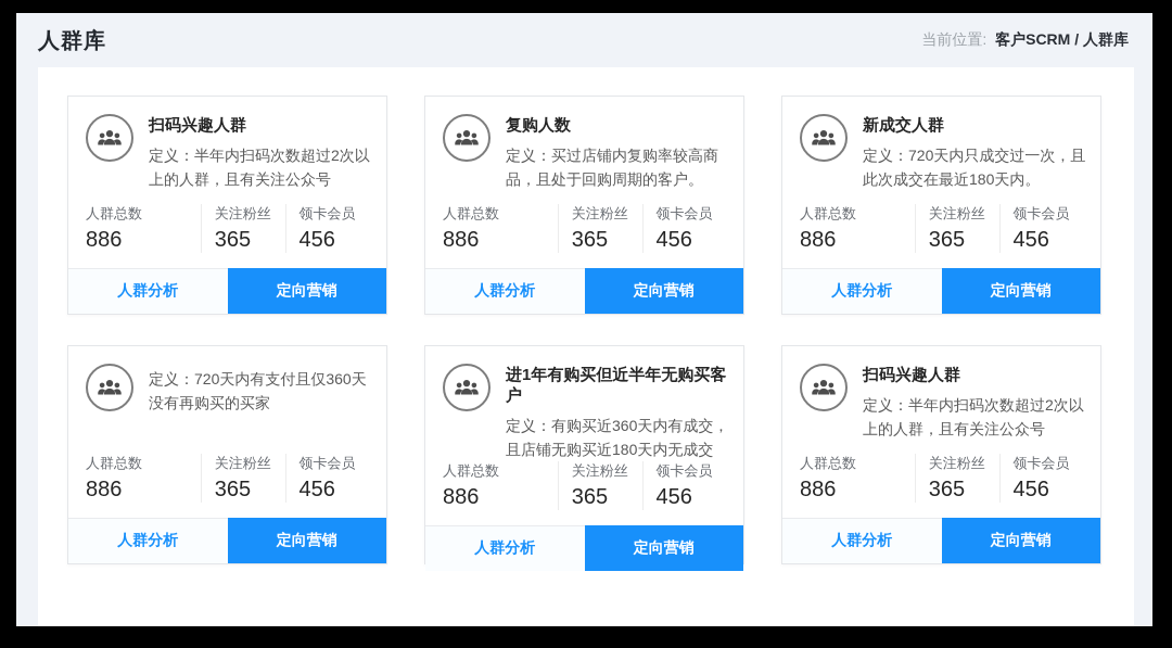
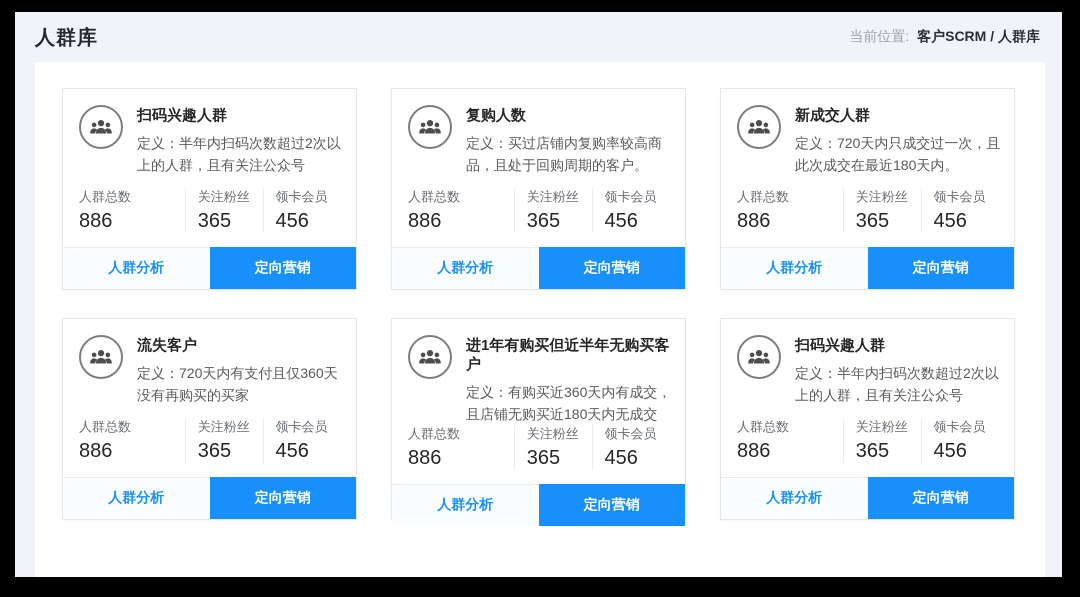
  人群库
  当前位置: 客户SCRM / 人群库
  扫码兴趣人群
  定义：半年内扫码次数超过2次以上的人群，且有关注公众号
  人群总数
  886
  关注粉丝
  365
  领卡会员
  456
  人群分析
  定向营销
  复购人数
  定义：买过店铺内复购率较高商品，且处于回购周期的客户。
  人群总数
  886
  关注粉丝
  365
  领卡会员
  456
  人群分析
  定向营销
  新成交人群
  定义：720天内只成交过一次，且此次成交在最近180天内。
  人群总数
  886
  关注粉丝
  365
  领卡会员
  456
  人群分析
  定向营销
+ 流失客户
  定义：720天内有支付且仅360天没有再购买的买家
  人群总数
  886
  关注粉丝
  365
  领卡会员
  456
  人群分析
  定向营销
  进1年有购买但近半年无购买客户
  定义：有购买近360天内有成交，且店铺无购买近180天内无成交
  人群总数
  886
  关注粉丝
  365
  领卡会员
  456
  人群分析
  定向营销
  扫码兴趣人群
  定义：半年内扫码次数超过2次以上的人群，且有关注公众号
  人群总数
  886
  关注粉丝
  365
  领卡会员
  456
  人群分析
  定向营销
